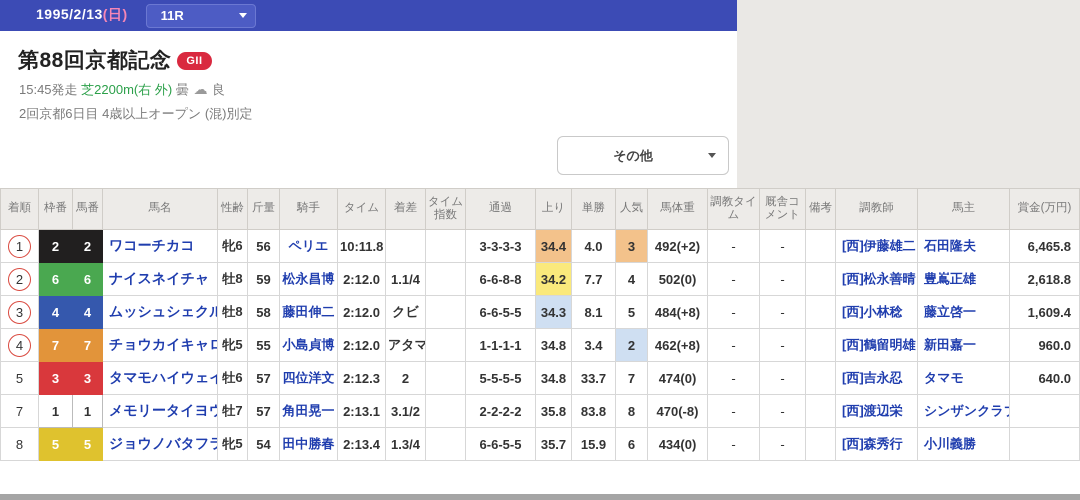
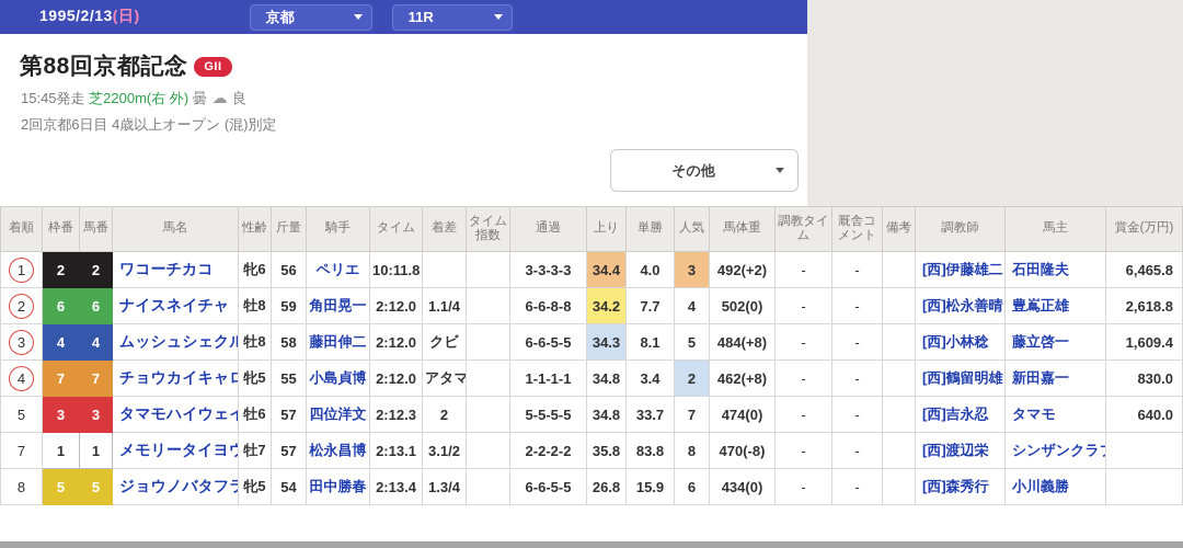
  1995/2/13(日)
+ 京都
  11R
  第88回京都記念
  GII
  15:45発走 芝2200m(右 外) 曇 ☁ 良
  2回京都6日目 4歳以上オープン (混)別定
  その他
  着順	枠番	馬番	馬名	性齢	斤量	騎手	タイム	着差	タイム指数	通過	上り	単勝	人気	馬体重	調教タイム	厩舎コメント	備考	調教師	馬主	賞金(万円)
  1	2	2	ワコーチカコ	牝6	56	ペリエ	10:11.8			3-3-3-3	34.4	4.0	3	492(+2)	-	-		[西]伊藤雄二	石田隆夫	6,465.8
- 2	6	6	ナイスネイチャ	牡8	59	松永昌博	2:12.0	1.1/4		6-6-8-8	34.2	7.7	4	502(0)	-	-		[西]松永善晴	豊嶌正雄	2,618.8
+ 2	6	6	ナイスネイチャ	牡8	59	角田晃一	2:12.0	1.1/4		6-6-8-8	34.2	7.7	4	502(0)	-	-		[西]松永善晴	豊嶌正雄	2,618.8
  3	4	4	ムッシュシェクル	牡8	58	藤田伸二	2:12.0	クビ		6-6-5-5	34.3	8.1	5	484(+8)	-	-		[西]小林稔	藤立啓一	1,609.4
- 4	7	7	チョウカイキャロ	牝5	55	小島貞博	2:12.0	アタマ		1-1-1-1	34.8	3.4	2	462(+8)	-	-		[西]鶴留明雄	新田嘉一	960.0
+ 4	7	7	チョウカイキャロ	牝5	55	小島貞博	2:12.0	アタマ		1-1-1-1	34.8	3.4	2	462(+8)	-	-		[西]鶴留明雄	新田嘉一	830.0
  5	3	3	タマモハイウェイ	牡6	57	四位洋文	2:12.3	2		5-5-5-5	34.8	33.7	7	474(0)	-	-		[西]吉永忍	タマモ	640.0
- 7	1	1	メモリータイヨウ	牡7	57	角田晃一	2:13.1	3.1/2		2-2-2-2	35.8	83.8	8	470(-8)	-	-		[西]渡辺栄	シンザンクラ
+ 7	1	1	メモリータイヨウ	牡7	57	松永昌博	2:13.1	3.1/2		2-2-2-2	35.8	83.8	8	470(-8)	-	-		[西]渡辺栄	シンザンクラ
- 8	5	5	ジョウノバタフラ	牝5	54	田中勝春	2:13.4	1.3/4		6-6-5-5	35.7	15.9	6	434(0)	-	-		[西]森秀行	小川義勝
+ 8	5	5	ジョウノバタフラ	牝5	54	田中勝春	2:13.4	1.3/4		6-6-5-5	26.8	15.9	6	434(0)	-	-		[西]森秀行	小川義勝
